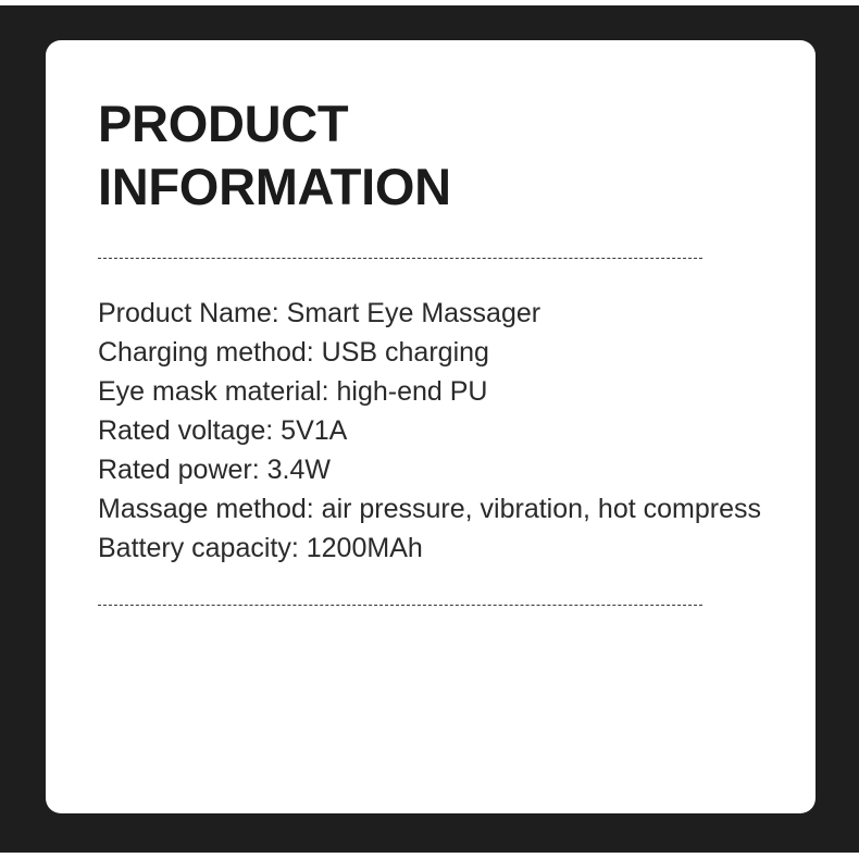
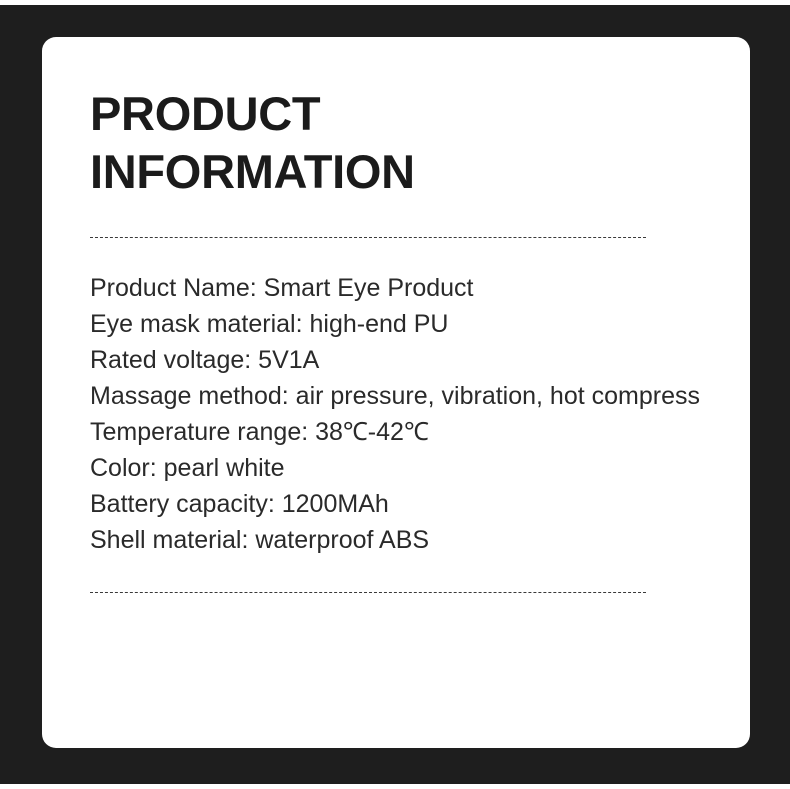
  PRODUCT INFORMATION
- Product Name: Smart Eye Massager
+ Product Name: Smart Eye Product
- Charging method: USB charging
  Eye mask material: high-end PU
  Rated voltage: 5V1A
- Rated power: 3.4W
  Massage method: air pressure, vibration, hot compress
+ Temperature range: 38℃-42℃
+ Color: pearl white
  Battery capacity: 1200MAh
+ Shell material: waterproof ABS
